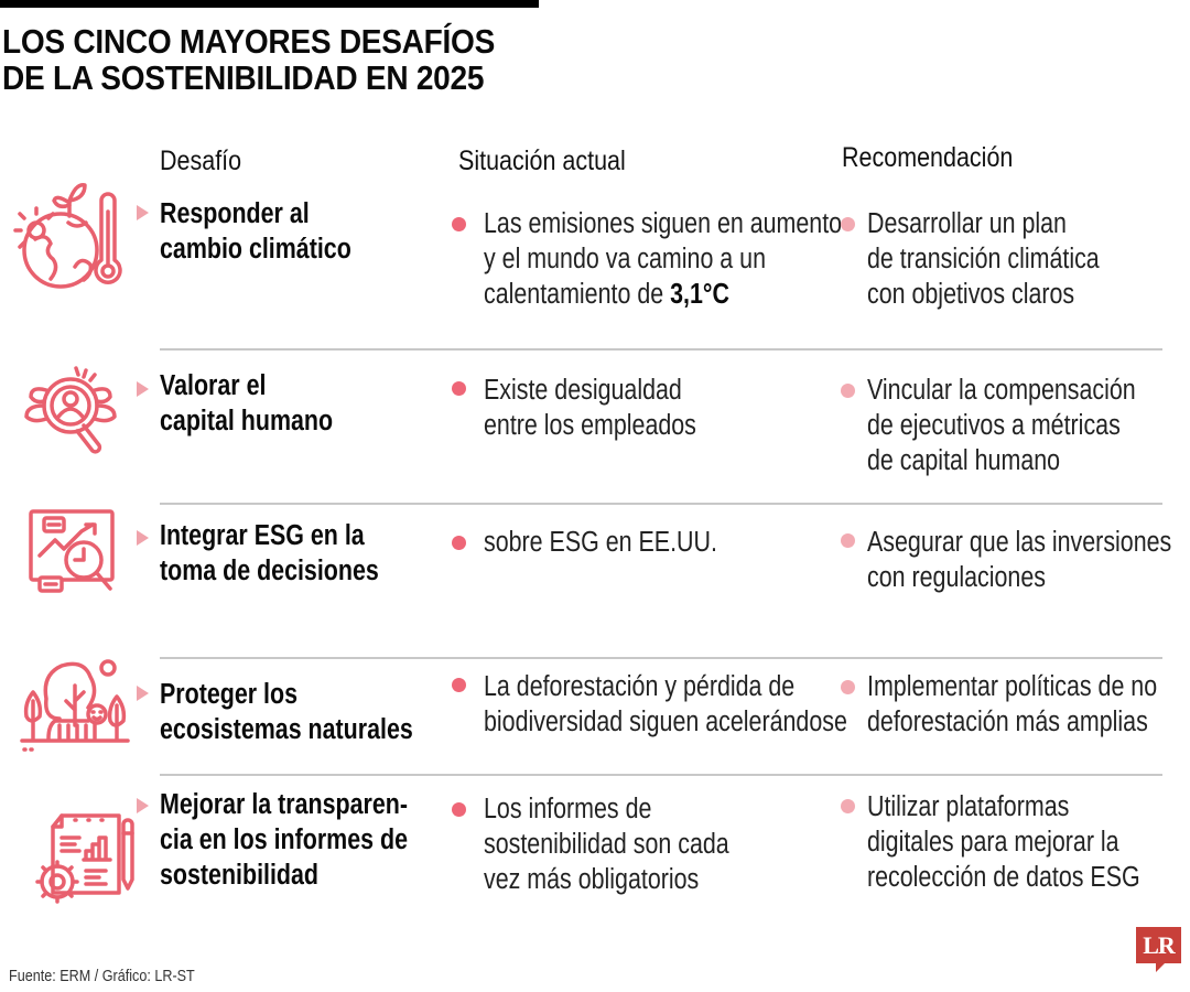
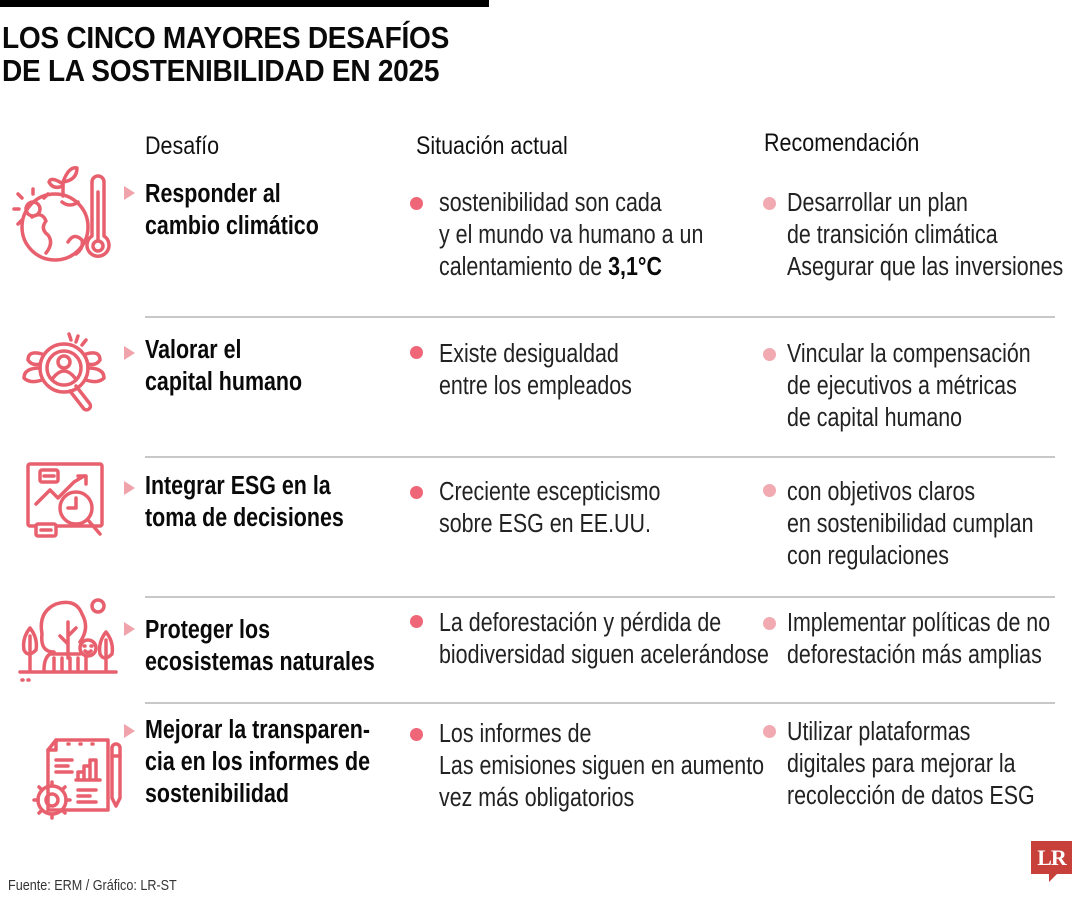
  LOS CINCO MAYORES DESAFÍOS
  DE LA SOSTENIBILIDAD EN 2025
  Desafío
  Situación actual
  Recomendación
  Responder al
  cambio climático
- Las emisiones siguen en aumento
+ sostenibilidad son cada
- y el mundo va camino a un
+ y el mundo va humano a un
  calentamiento de 3,1°C
  Desarrollar un plan
  de transición climática
- con objetivos claros
+ Asegurar que las inversiones
  Valorar el
  capital humano
  Existe desigualdad
  entre los empleados
  Vincular la compensación
  de ejecutivos a métricas
  de capital humano
  Integrar ESG en la
  toma de decisiones
+ Creciente escepticismo
  sobre ESG en EE.UU.
- Asegurar que las inversiones
+ con objetivos claros
+ en sostenibilidad cumplan
  con regulaciones
  Proteger los
  ecosistemas naturales
  La deforestación y pérdida de
  biodiversidad siguen acelerándose
  Implementar políticas de no
  deforestación más amplias
  Mejorar la transparen-
  cia en los informes de
  sostenibilidad
  Los informes de
- sostenibilidad son cada
+ Las emisiones siguen en aumento
  vez más obligatorios
  Utilizar plataformas
  digitales para mejorar la
  recolección de datos ESG
  Fuente: ERM / Gráfico: LR-ST
  LR
